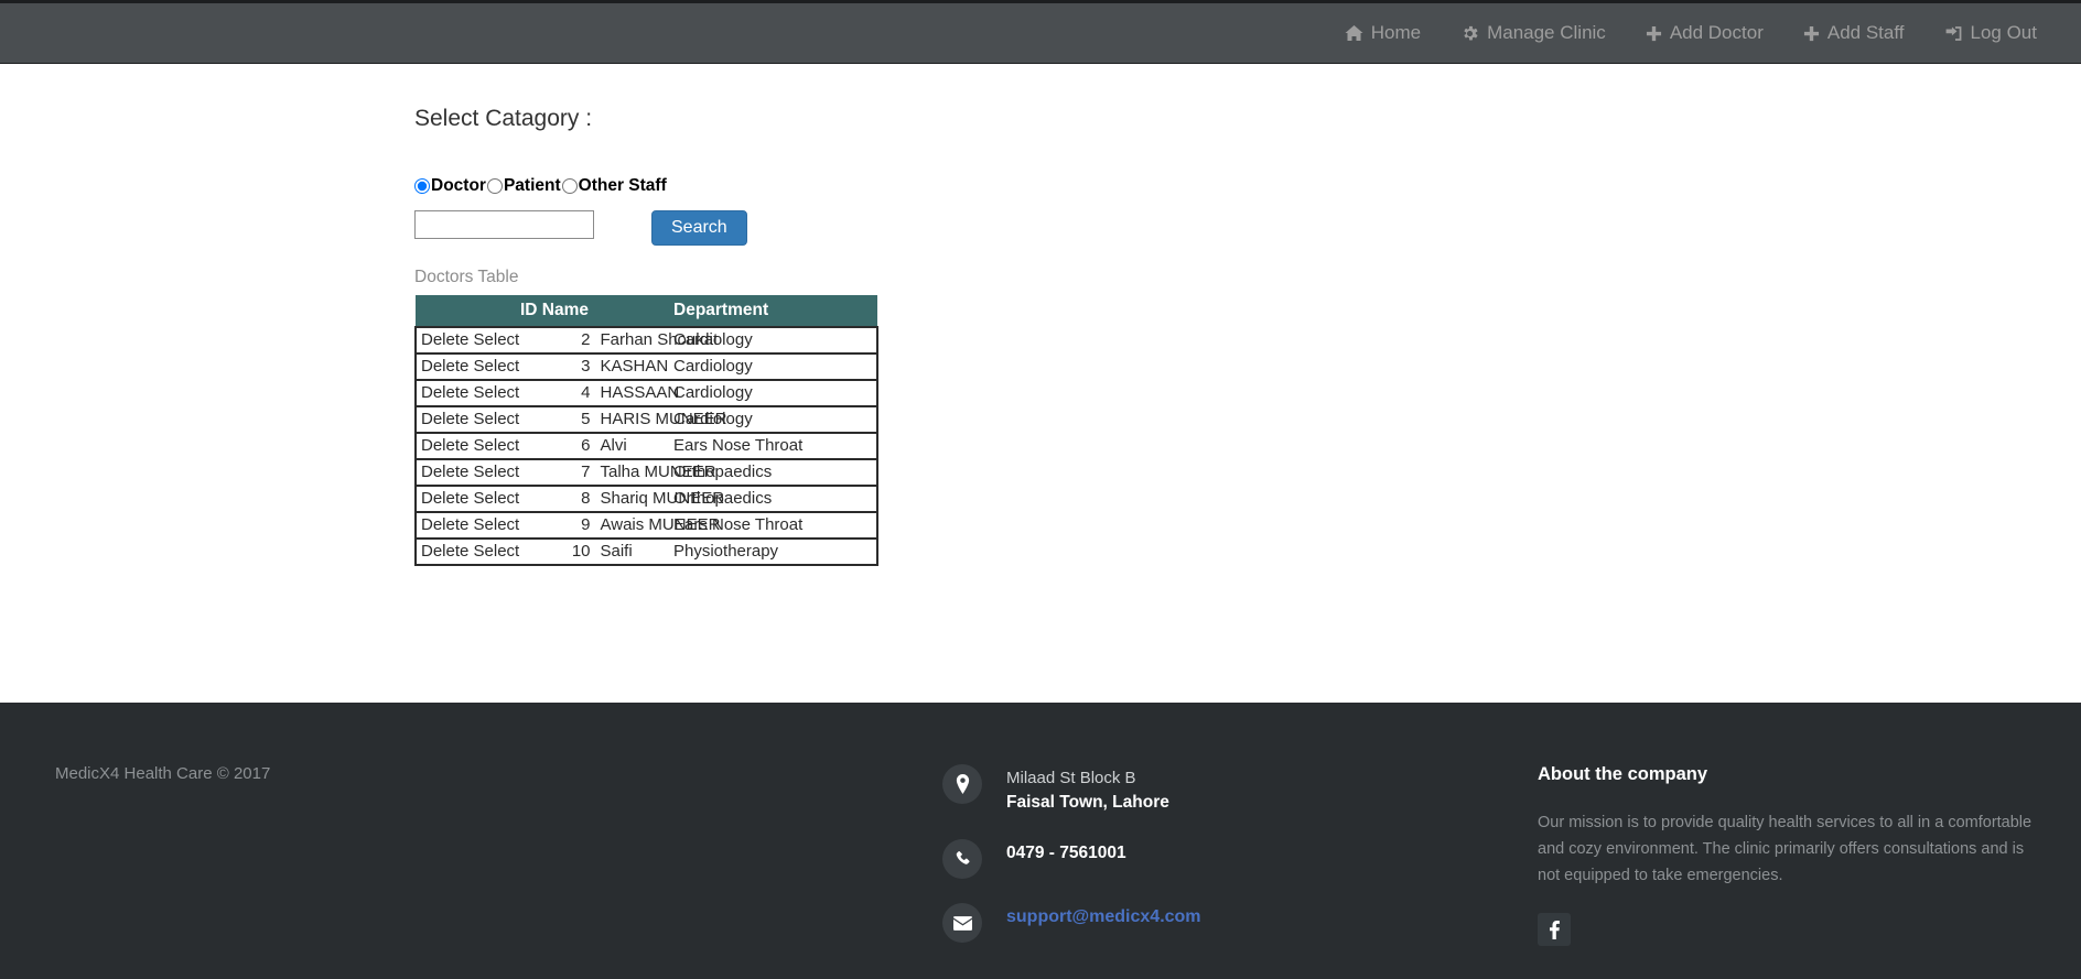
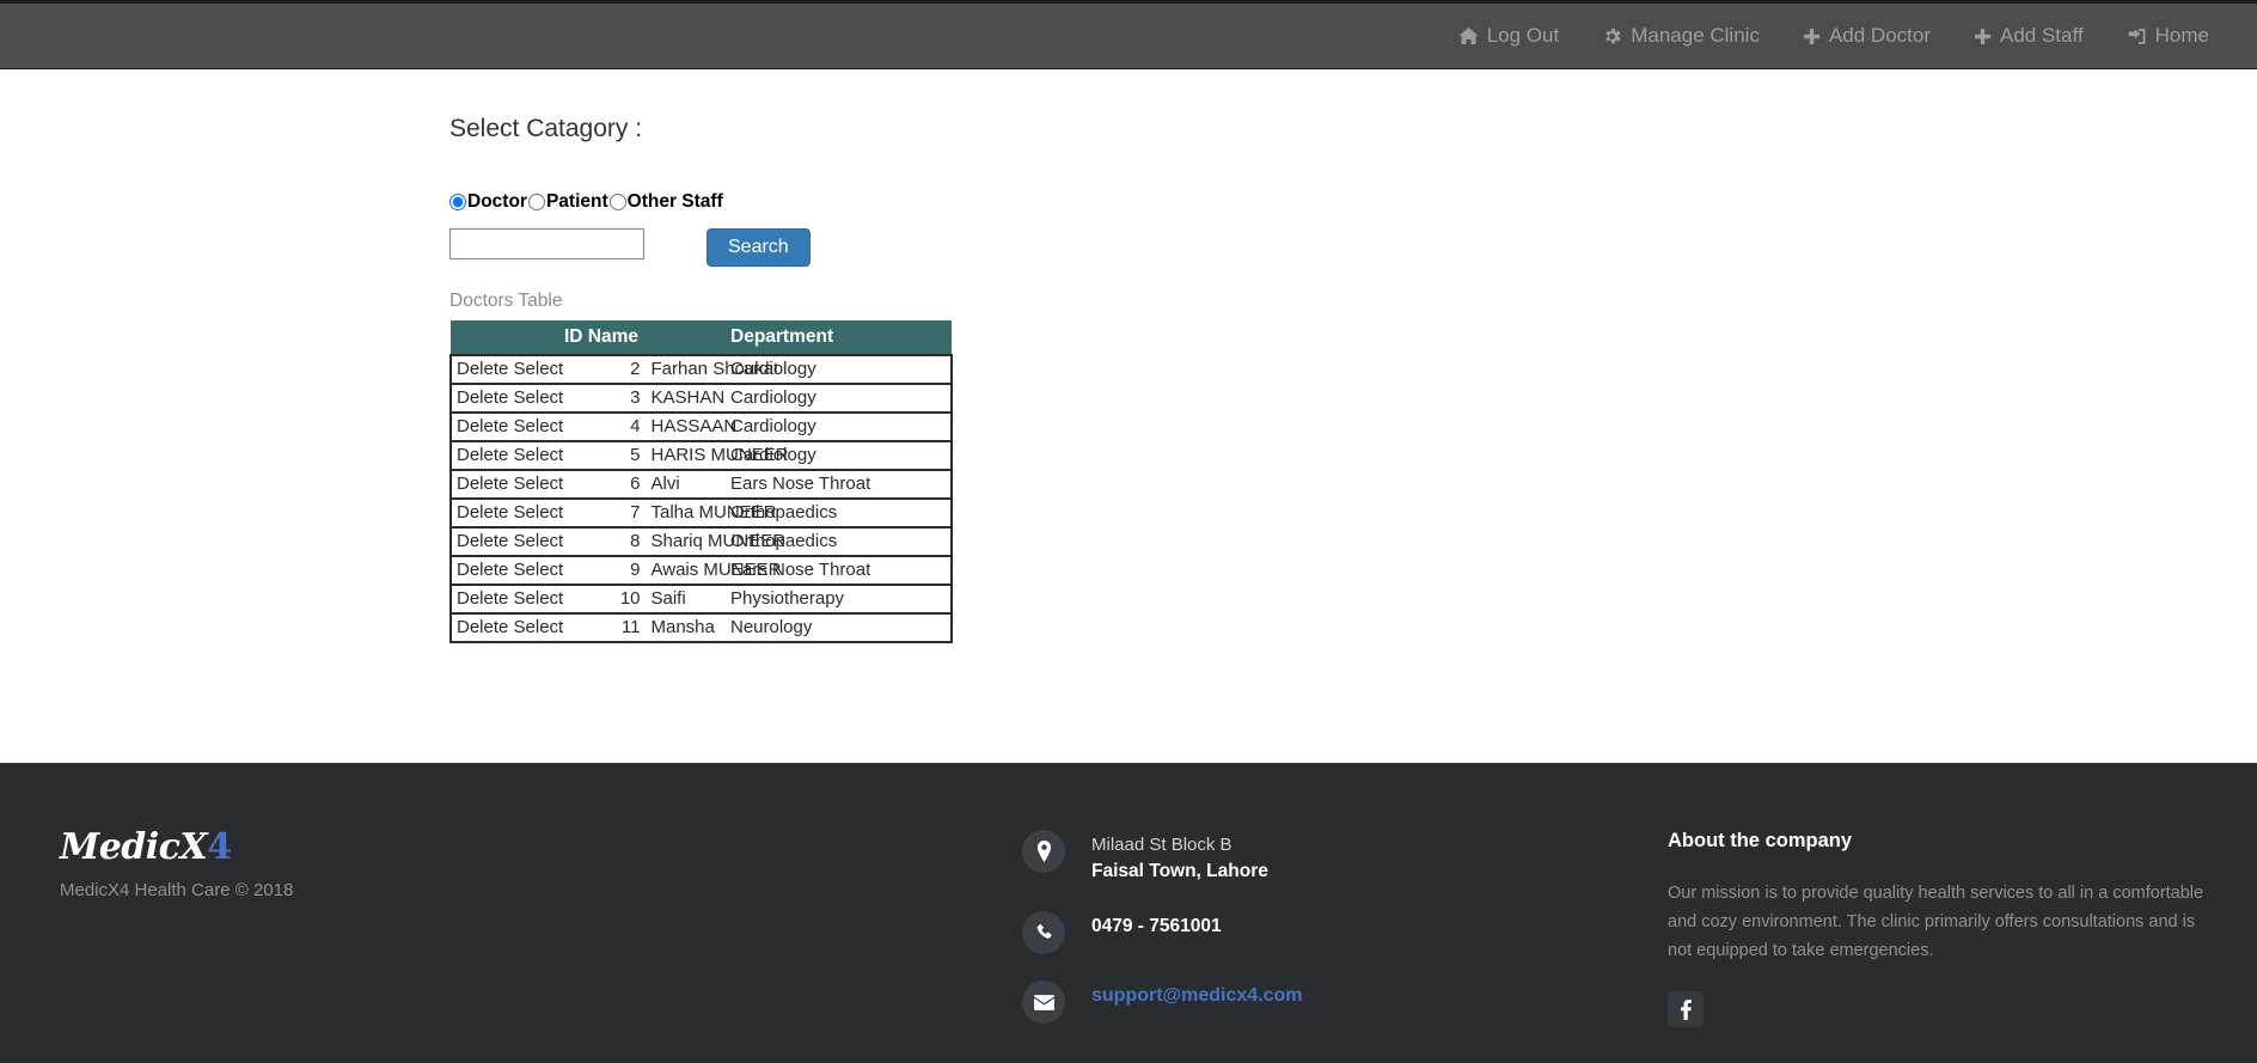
- Home
+ Log Out
  Manage Clinic
  Add Doctor
  Add Staff
- Log Out
+ Home
  Select Catagory :
  Doctor
  Patient
  Other Staff
  Search
  Doctors Table
  	ID Name	Department
  Delete Select	2	Farhan S	Cardiology
  Delete Select	3	KASHAN	Cardiology
  Delete Select	4	HASSAA	Cardiology
  Delete Select	5	HARIS M	Cardiology
  Delete Select	6	Alvi	Ears Nose Throat
  Delete Select	7	Talha MU	Orthopaedics
  Delete Select	8	Shariq MU	Orthopaedics
  Delete Select	9	Awais MU	Ears Nose Throat
  Delete Select	10	Saifi	Physiotherapy
+ Delete Select	11	Mansha	Neurology
+ MedicX4
- MedicX4 Health Care © 2017
+ MedicX4 Health Care © 2018
  Milaad St Block B
  Faisal Town, Lahore
  0479 - 7561001
  support@medicx4.com
  About the company
  Our mission is to provide quality health services to all in a comfortable and cozy environment. The clinic primarily offers consultations and is not equipped to take emergencies.
